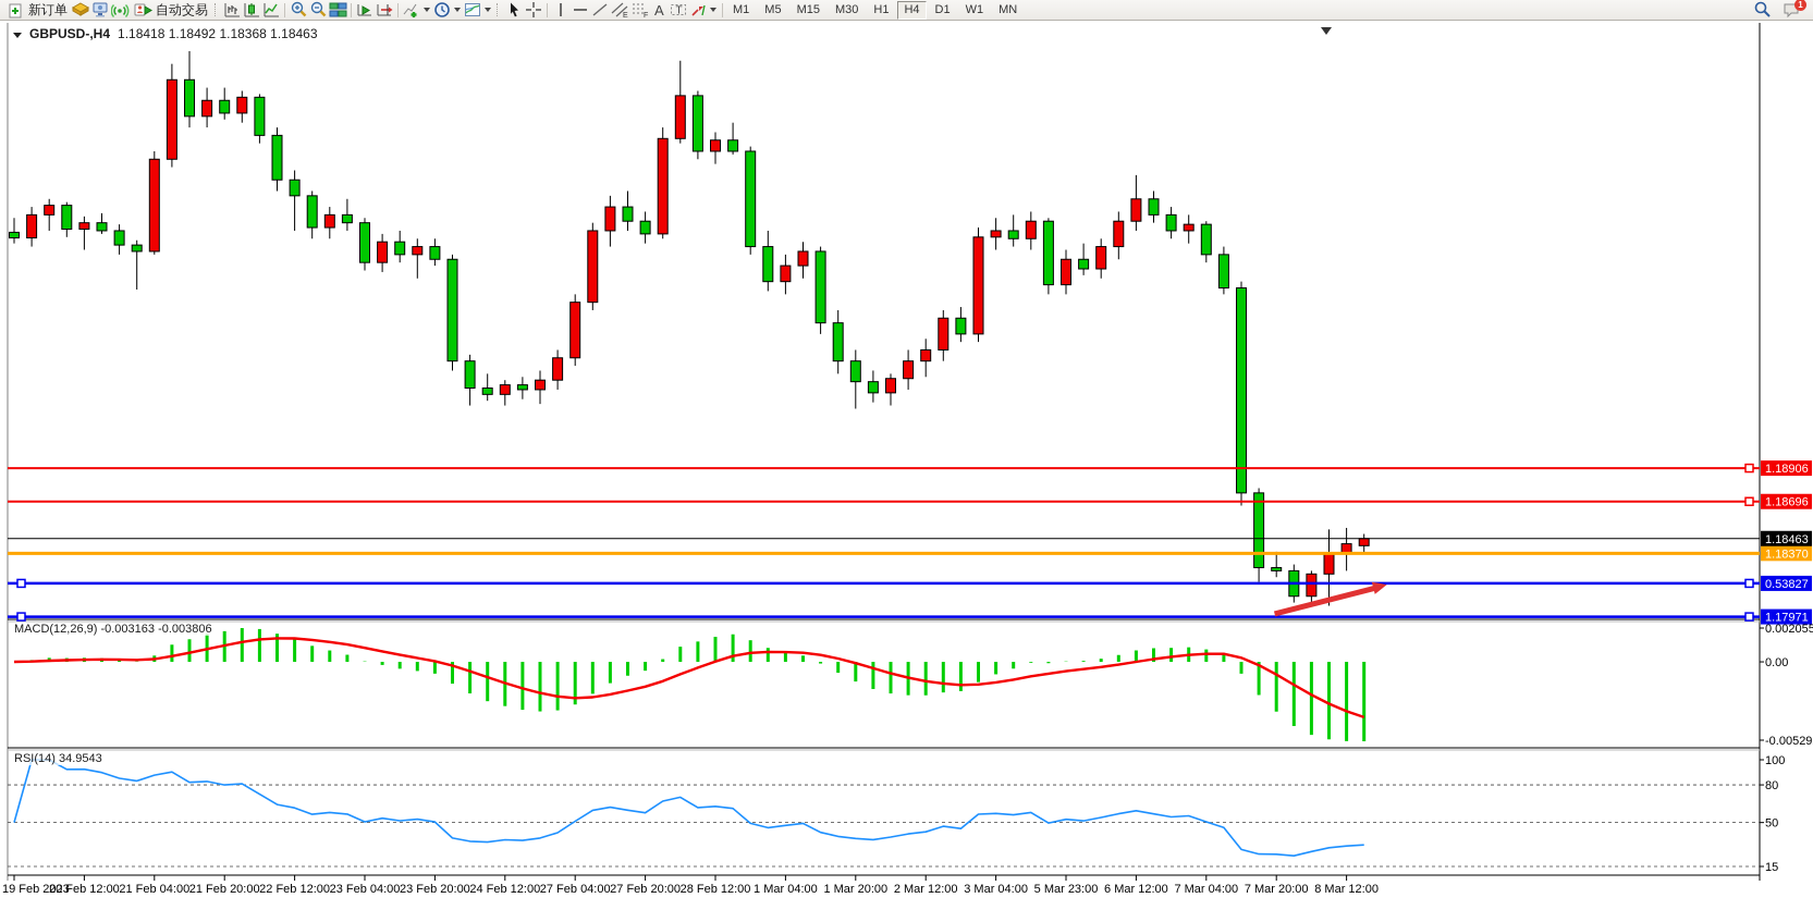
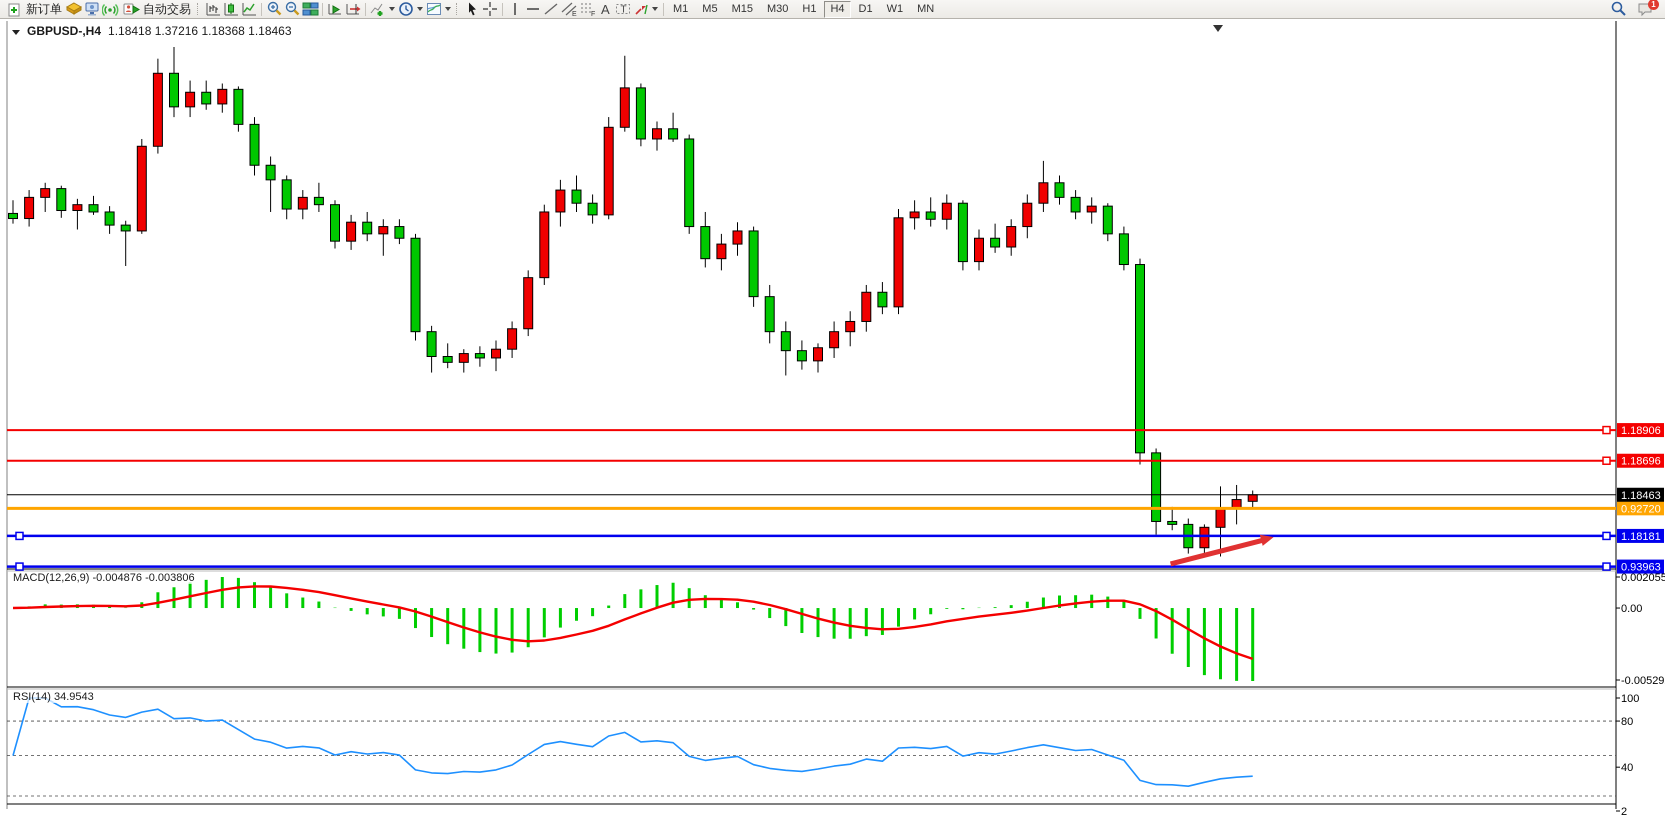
  新订单
  自动交易
  A
  T
  M1
  M5
  M15
  M30
  H1
  H4
  D1
  W1
  MN
  1
  GBPUSD-,H4
- 1.18418 1.18492 1.18368 1.18463
+ 1.18418 1.37216 1.18368 1.18463
- MACD(12,26,9) -0.003163 -0.003806
+ MACD(12,26,9) -0.004876 -0.003806
  RSI(14) 34.9543
  1.18906
  1.18696
- 1.18370
+ 0.92720
- 0.53827
+ 1.18181
- 1.17971
+ 0.93963
  1.18463
- 19 Feb 2023
- 20 Feb 12:00
- 21 Feb 04:00
- 21 Feb 20:00
- 22 Feb 12:00
- 23 Feb 04:00
- 23 Feb 20:00
- 24 Feb 12:00
- 27 Feb 04:00
- 27 Feb 20:00
- 28 Feb 12:00
- 1 Mar 04:00
- 1 Mar 20:00
- 2 Mar 12:00
- 3 Mar 04:00
- 5 Mar 23:00
- 6 Mar 12:00
- 7 Mar 04:00
- 7 Mar 20:00
- 8 Mar 12:00
  0.002055
  0.00
  -0.00529
  100
  80
- 50
+ 40
- 15
+ 2
